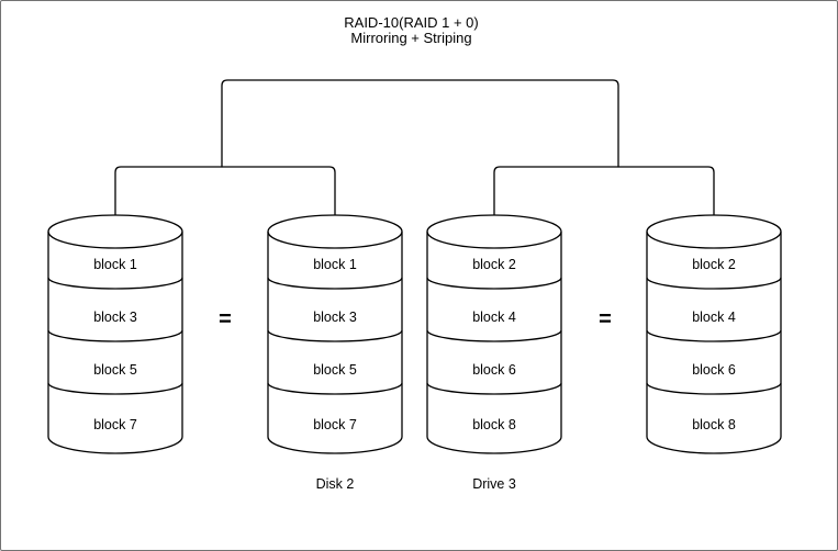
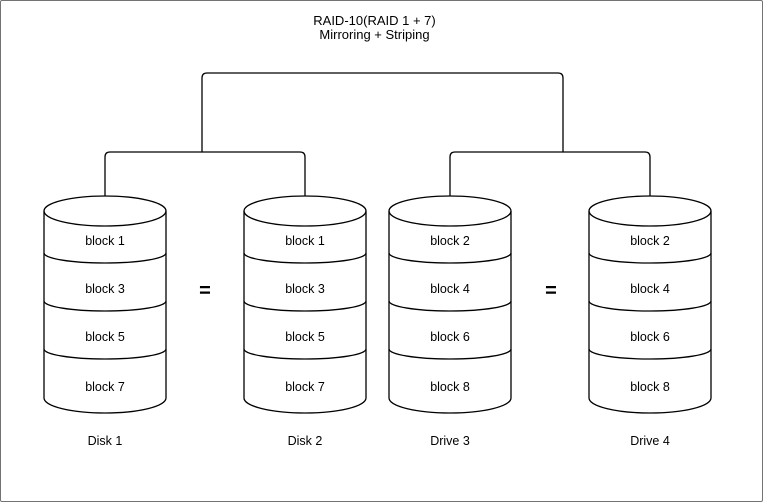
- RAID-10(RAID 1 + 0)
+ RAID-10(RAID 1 + 7)
  Mirroring + Striping
  block 1
  block 3
  block 5
  block 7
+ Disk 1
  =
  block 1
  block 3
  block 5
  block 7
  Disk 2
  block 2
  block 4
  block 6
  block 8
  Drive 3
  =
  block 2
  block 4
  block 6
  block 8
+ Drive 4
